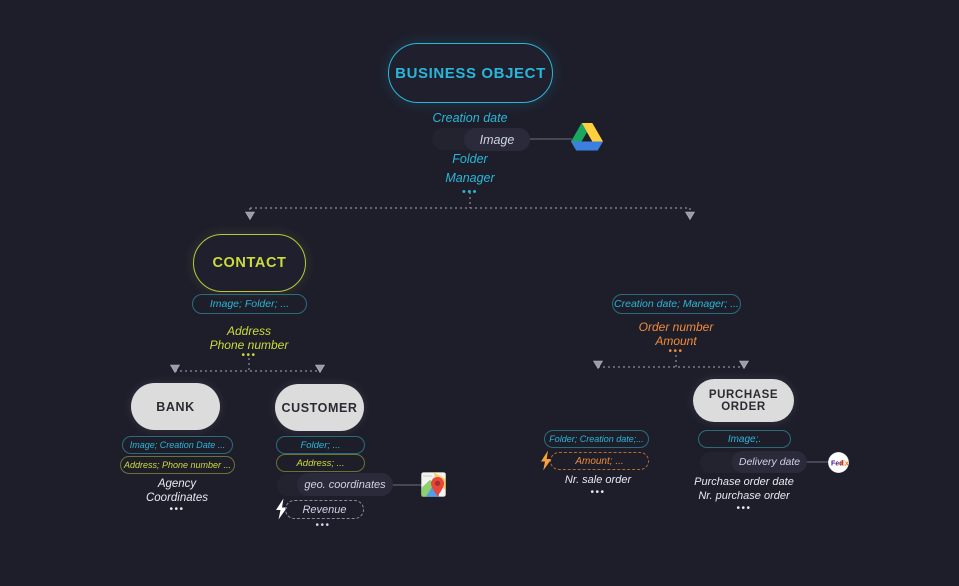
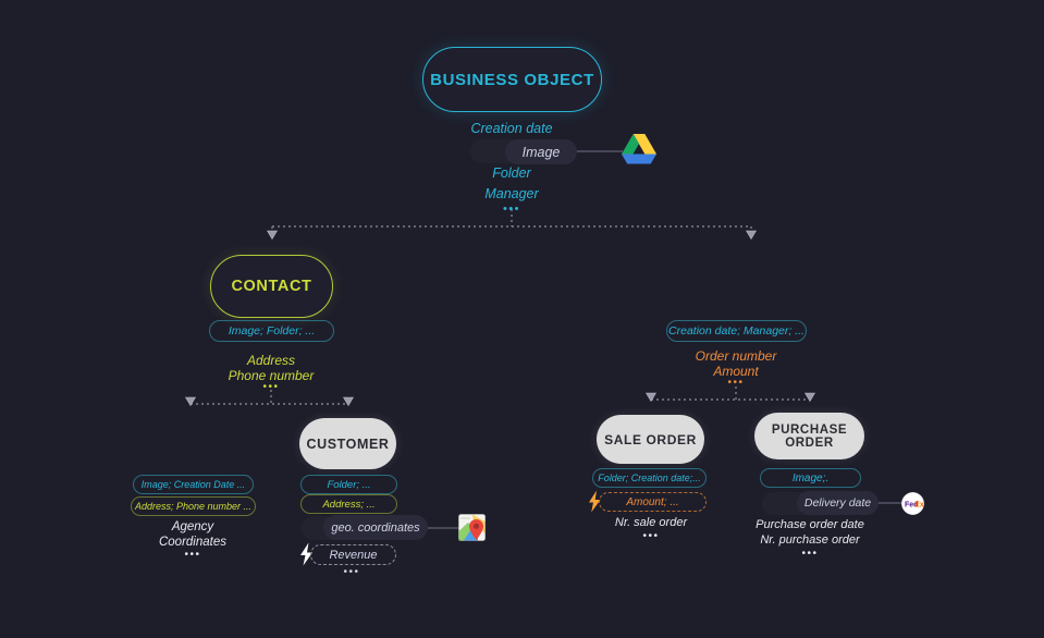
  BUSINESS OBJECT
  Creation date
  Image
  Folder
  Manager
  •••
  CONTACT
  Image; Folder; ...
  Address
  Phone number
  •••
  Creation date; Manager; ...
  Order number
  Amount
  •••
- BANK
  Image; Creation Date ...
  Address; Phone number ...
  Agency
  Coordinates
  •••
  CUSTOMER
  Folder; ...
  Address; ...
  geo. coordinates
  Revenue
  •••
+ SALE ORDER
  Folder; Creation date;...
  Amount; ...
  Nr. sale order
  •••
  PURCHASE ORDER
  Image;.
  Delivery date
  Purchase order date
  Nr. purchase order
  •••
